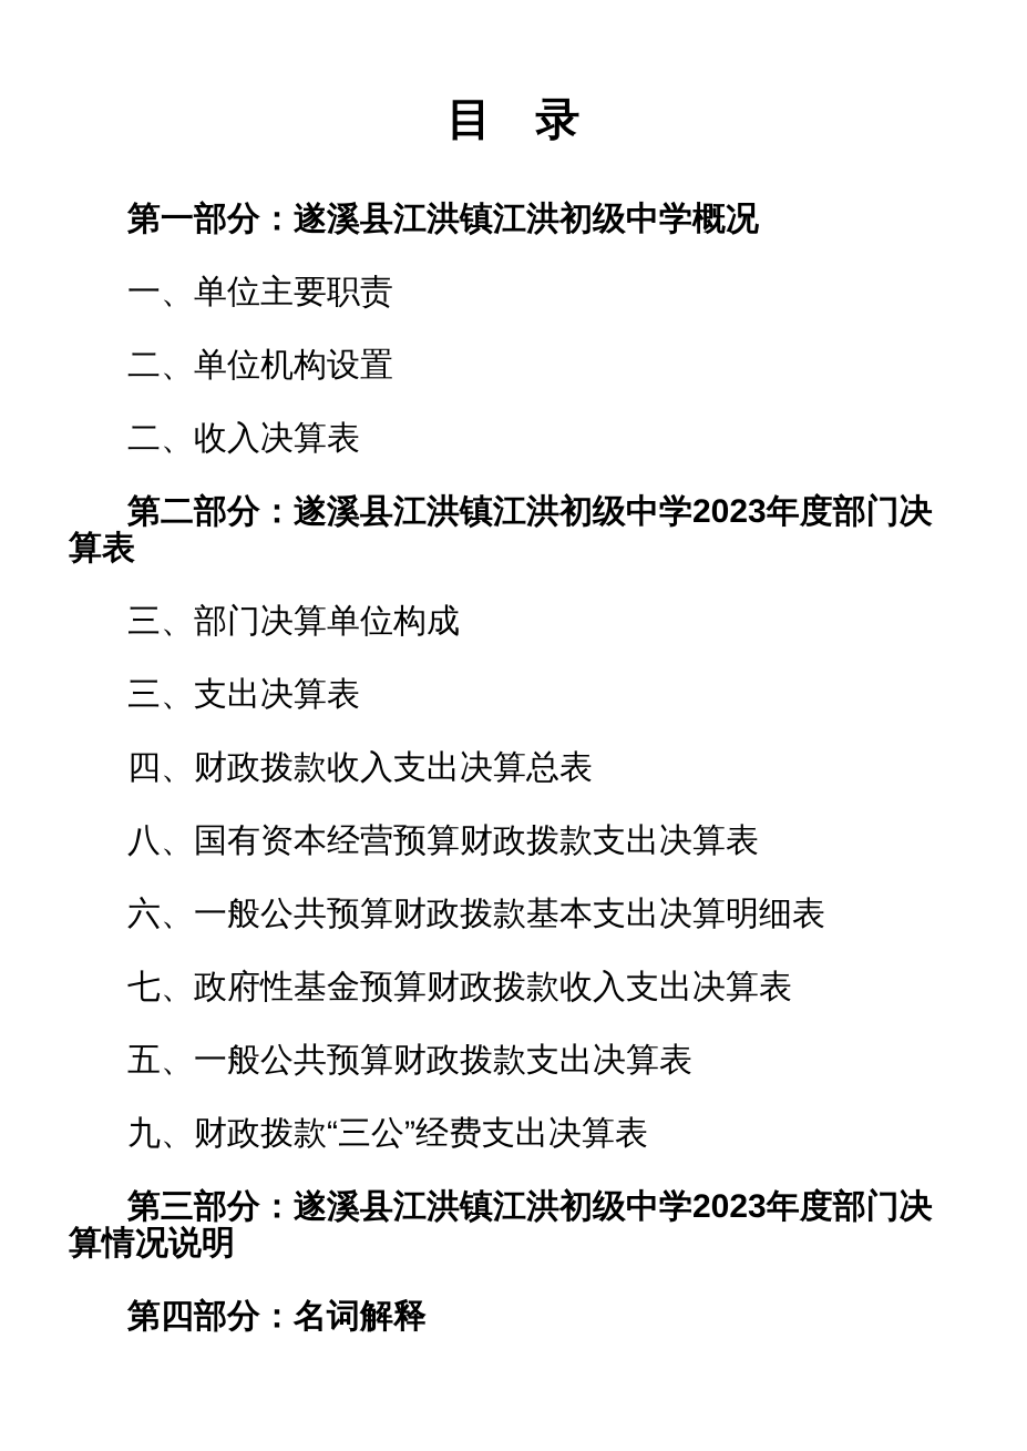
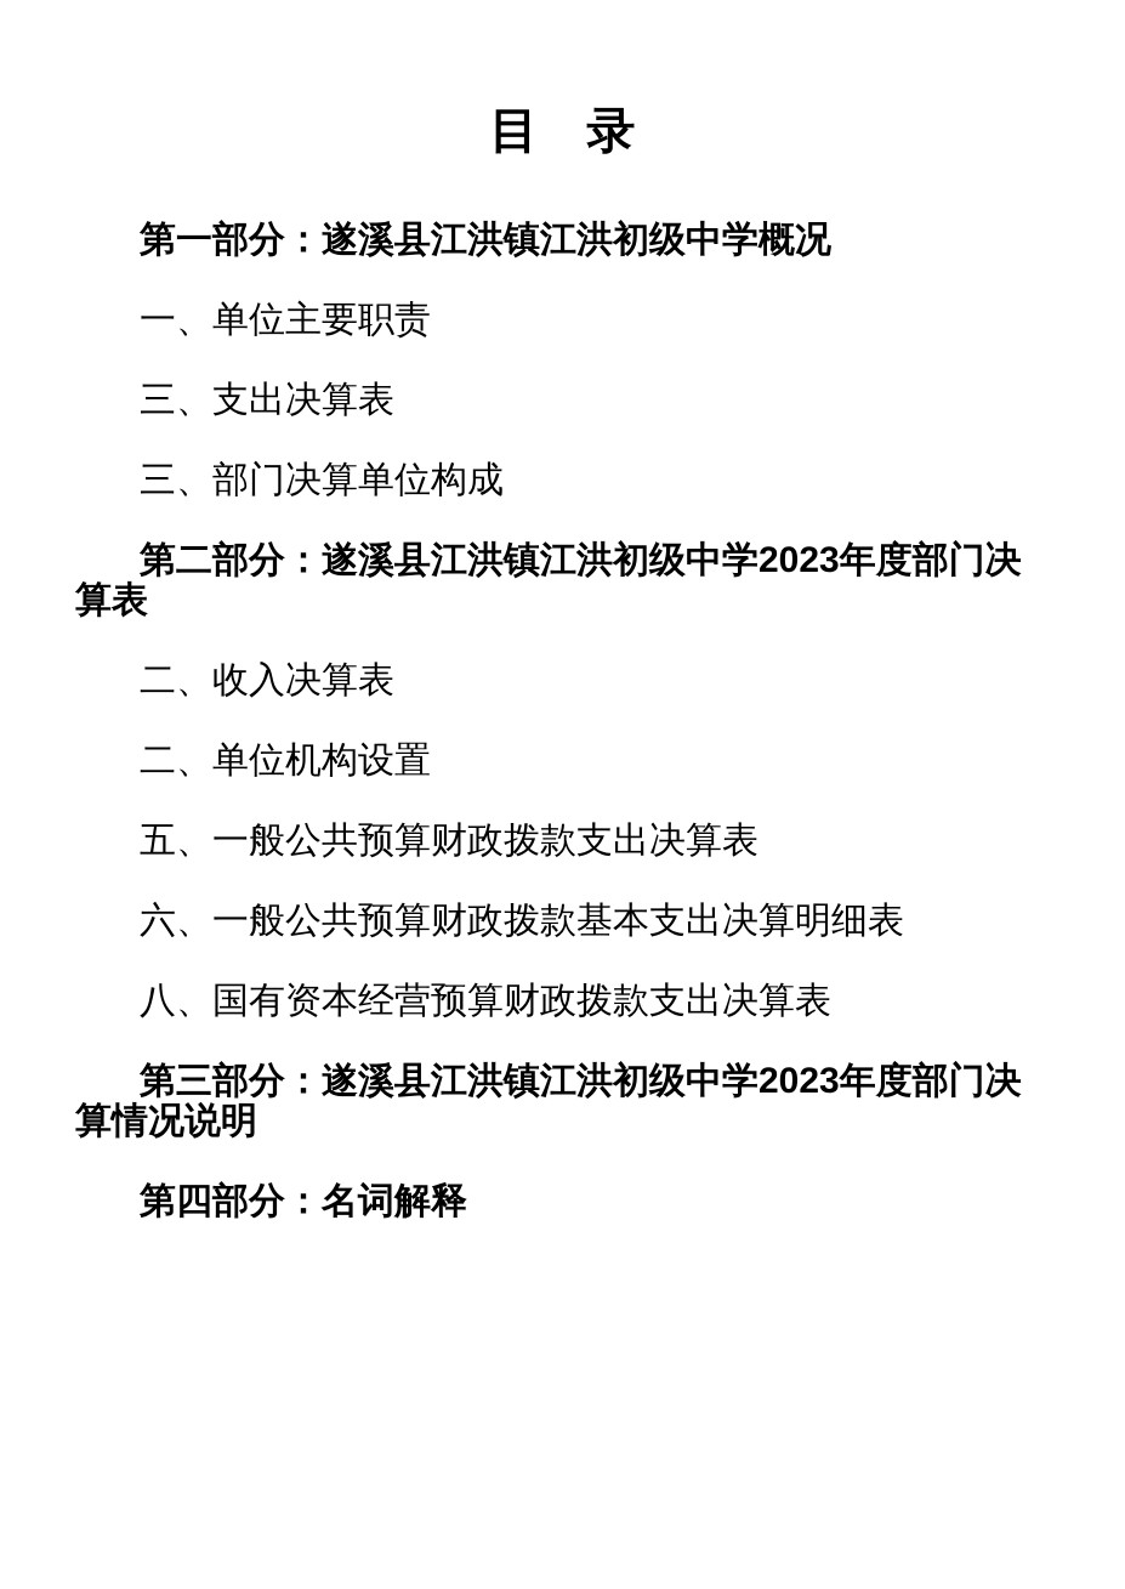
  目 录
  第一部分：遂溪县江洪镇江洪初级中学概况
  一、单位主要职责
- 二、单位机构设置
+ 三、支出决算表
- 二、收入决算表
+ 三、部门决算单位构成
  第二部分：遂溪县江洪镇江洪初级中学2023年度部门决算表
- 三、部门决算单位构成
+ 二、收入决算表
- 三、支出决算表
+ 二、单位机构设置
- 四、财政拨款收入支出决算总表
- 八、国有资本经营预算财政拨款支出决算表
+ 五、一般公共预算财政拨款支出决算表
  六、一般公共预算财政拨款基本支出决算明细表
- 七、政府性基金预算财政拨款收入支出决算表
- 五、一般公共预算财政拨款支出决算表
+ 八、国有资本经营预算财政拨款支出决算表
- 九、财政拨款“三公”经费支出决算表
  第三部分：遂溪县江洪镇江洪初级中学2023年度部门决算情况说明
  第四部分：名词解释
